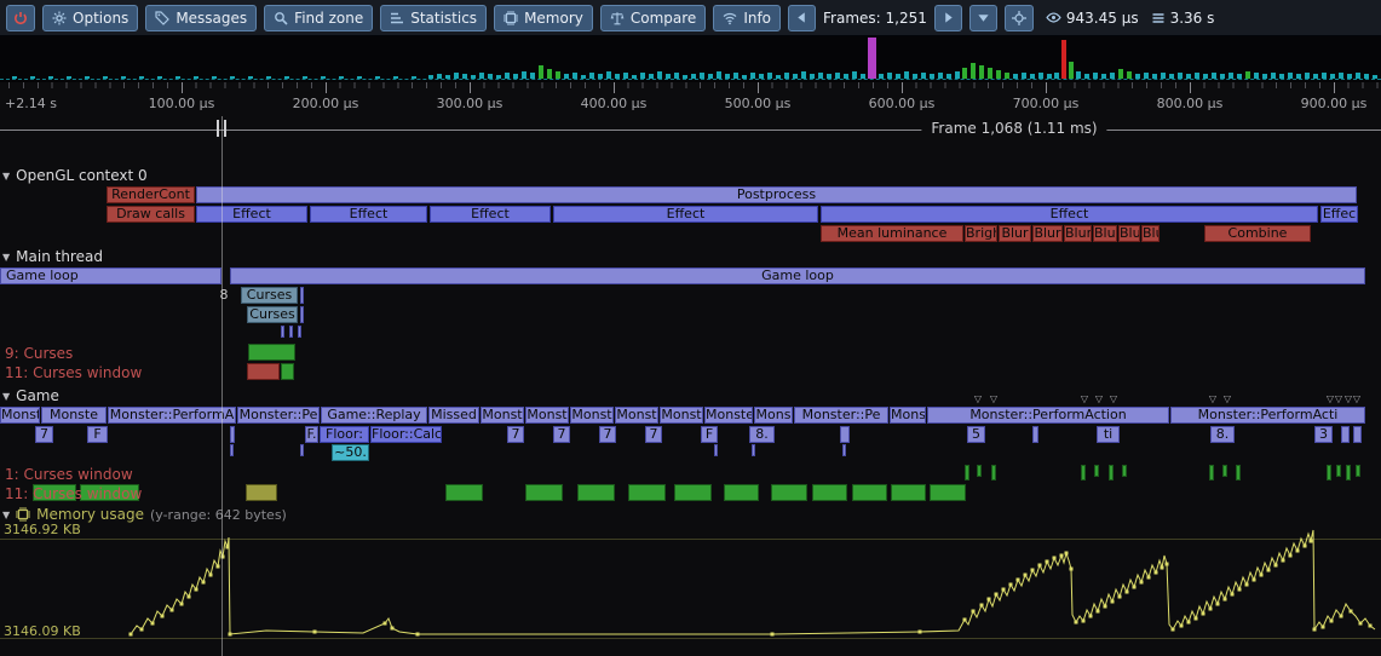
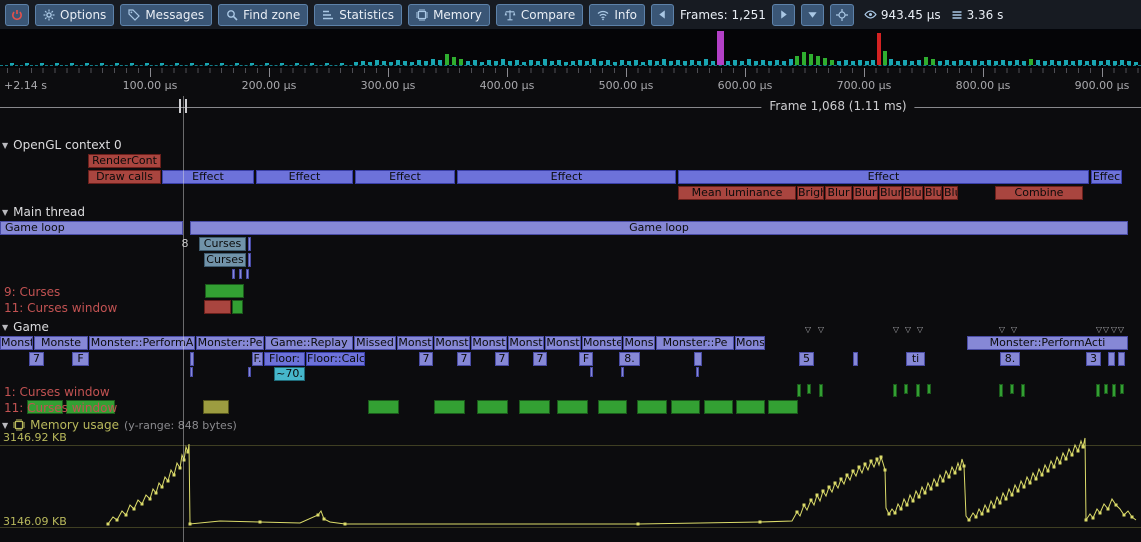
  Options
  Messages
  Find zone
  Statistics
  Memory
  Compare
  Info
  Frames: 1,251
  943.45 µs
  3.36 s
  +2.14 s
  100.00 µs
  200.00 µs
  300.00 µs
  400.00 µs
  500.00 µs
  600.00 µs
  700.00 µs
  800.00 µs
  900.00 µs
  Frame 1,068 (1.11 ms)
  ▼
  OpenGL context 0
  ▼
  Main thread
  ▼
  Game
  RenderCont
- Postprocess
  Draw calls
  Effect
  Effect
  Effect
  Effect
  Effect
  Effec
  Mean luminance
  Brigh
  Blur
  Blur
  Blur
  Blu
  Blu
  Combine
  Game loop
  Game loop
  8
  Curses
  Curses
  Monst
  Monste
  Monster::PerformA
  Monster::Pe
  Game::Replay
  Missed
  Monst
  Monst
  Monst
  Monst
  Monst
  Monste
  Mons
  Monster::Pe
  Mons
- Monster::PerformAction
  Monster::PerformActi
  7
  F
  F.
  Floor:
  Floor::Calc
  7
  7
  7
  7
  F
  8.
  5
  ti
  8.
  3
- ~50.
+ ~70.
  9: Curses
  11: Curses window
  1: Curses window
  11: Curses window
  ▽
  ▽
  ▽
  ▽
  ▽
  ▽
  ▽
  ▽
  ▽
  ▽
  ▽
  ▼
  Memory usage
- (y-range: 642 bytes)
+ (y-range: 848 bytes)
  3146.92 KB
  3146.09 KB
